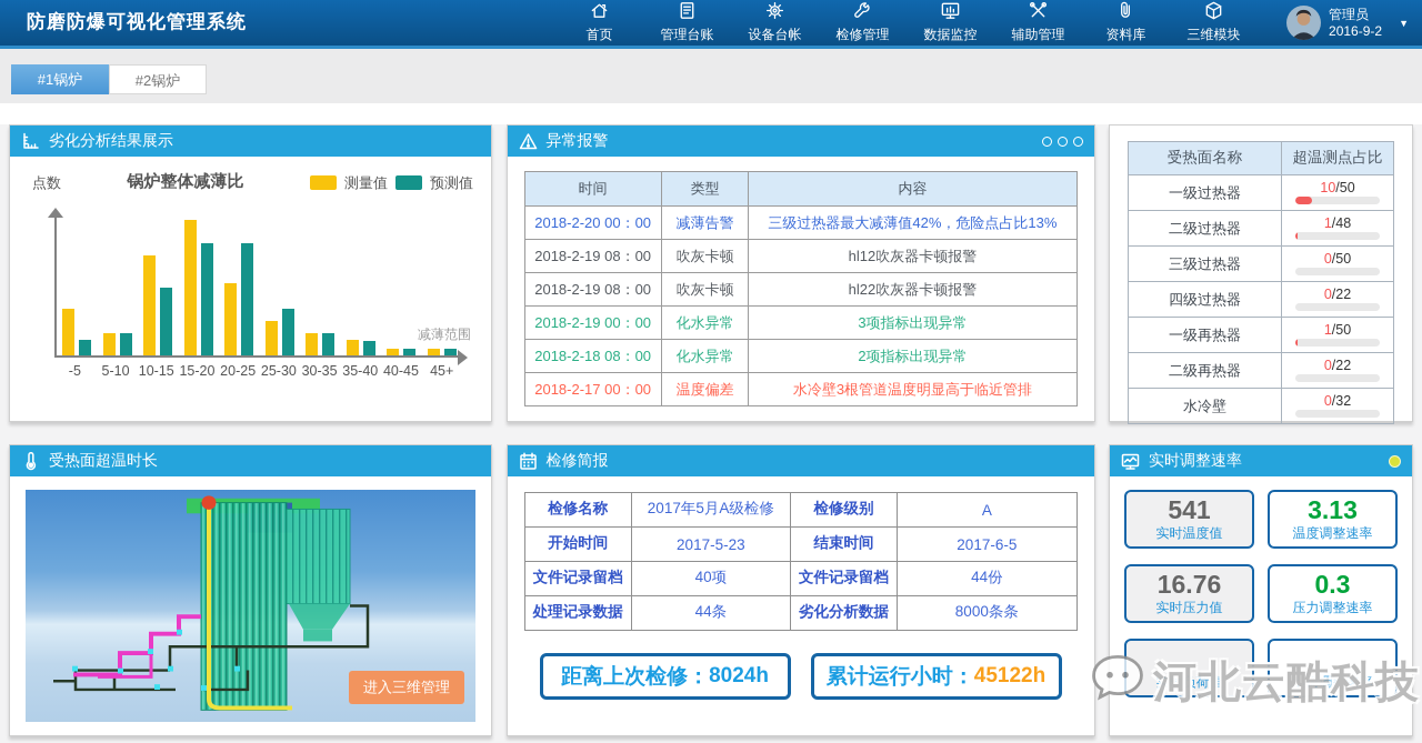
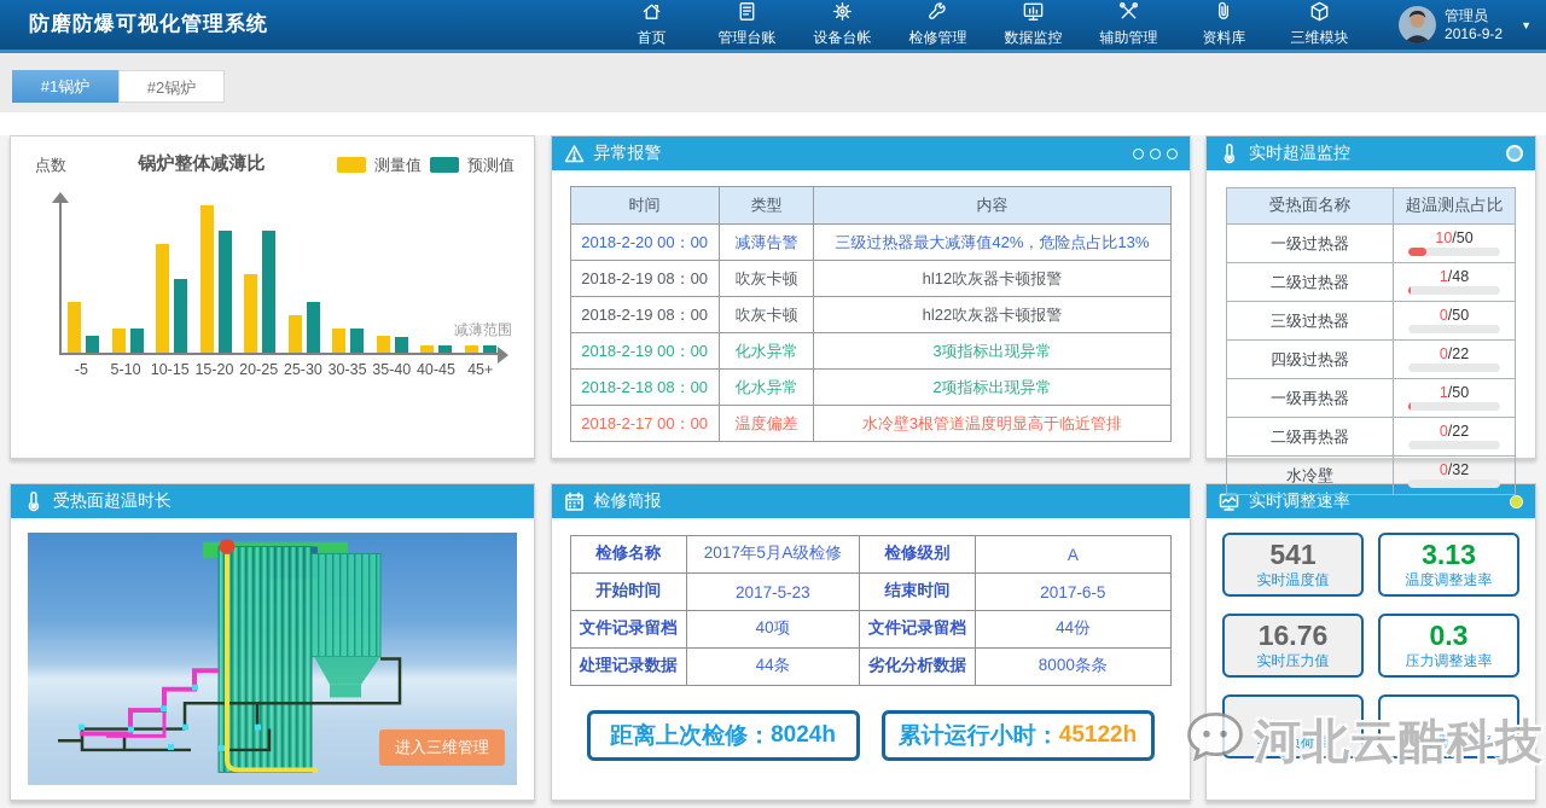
  防磨防爆可视化管理系统
  首页
  管理台账
  设备台帐
  检修管理
  数据监控
  辅助管理
  资料库
  三维模块
  管理员
  2016-9-2
  ▼
  #1锅炉 #2锅炉
- 劣化分析结果展示
  点数
  锅炉整体减薄比
  测量值
  预测值
  减薄范围
  -5
  5-10
  10-15
  15-20
  20-25
  25-30
  30-35
  35-40
  40-45
  45+
  异常报警
  时间	类型	内容
  2018-2-20 00：00	减薄告警	三级过热器最大减薄值42%，危险点占比13%
  2018-2-19 08：00	吹灰卡顿	hl12吹灰器卡顿报警
  2018-2-19 08：00	吹灰卡顿	hl22吹灰器卡顿报警
  2018-2-19 00：00	化水异常	3项指标出现异常
  2018-2-18 08：00	化水异常	2项指标出现异常
  2018-2-17 00：00	温度偏差	水冷壁3根管道温度明显高于临近管排
+ 实时超温监控
  受热面名称	超温测点占比
  一级过热器	10/50
  二级过热器	1/48
  三级过热器	0/50
  四级过热器	0/22
  一级再热器	1/50
  二级再热器	0/22
  水冷壁	0/32
  受热面超温时长
  进入三维管理
  检修简报
  检修名称	2017年5月A级检修	检修级别	A
  开始时间	2017-5-23	结束时间	2017-6-5
  文件记录留档	40项	文件记录留档	44份
  处理记录数据	44条	劣化分析数据	8000条条
  距离上次检修：
  8024h
  累计运行小时：
  45122h
  实时调整速率
  541
  实时温度值
  3.13
  温度调整速率
  16.76
  实时压力值
  0.3
  压力调整速率
  实时负荷值
  负荷调整速率
  河北云酷科技
